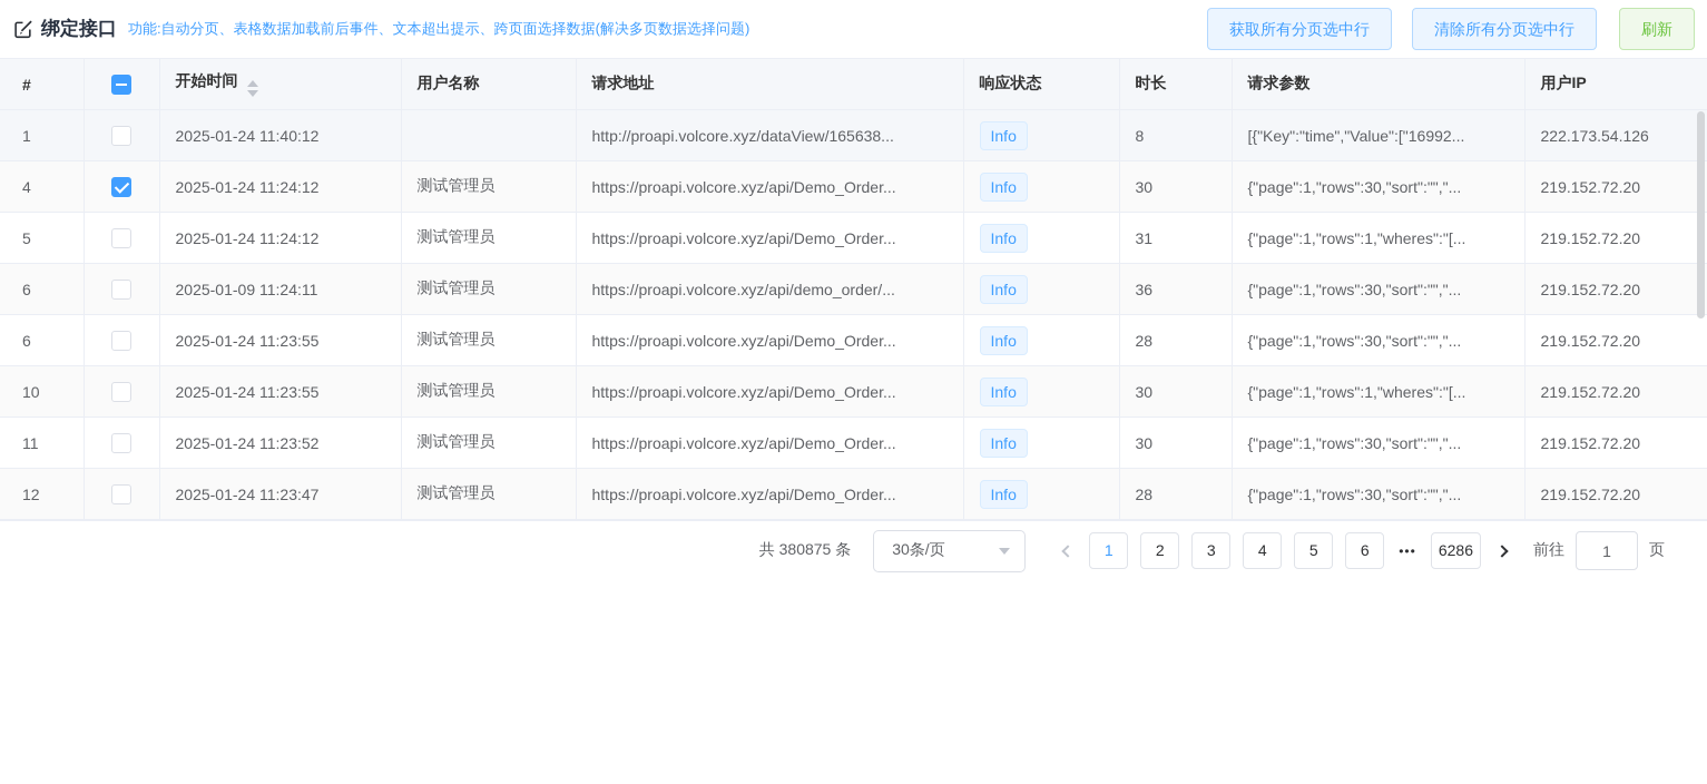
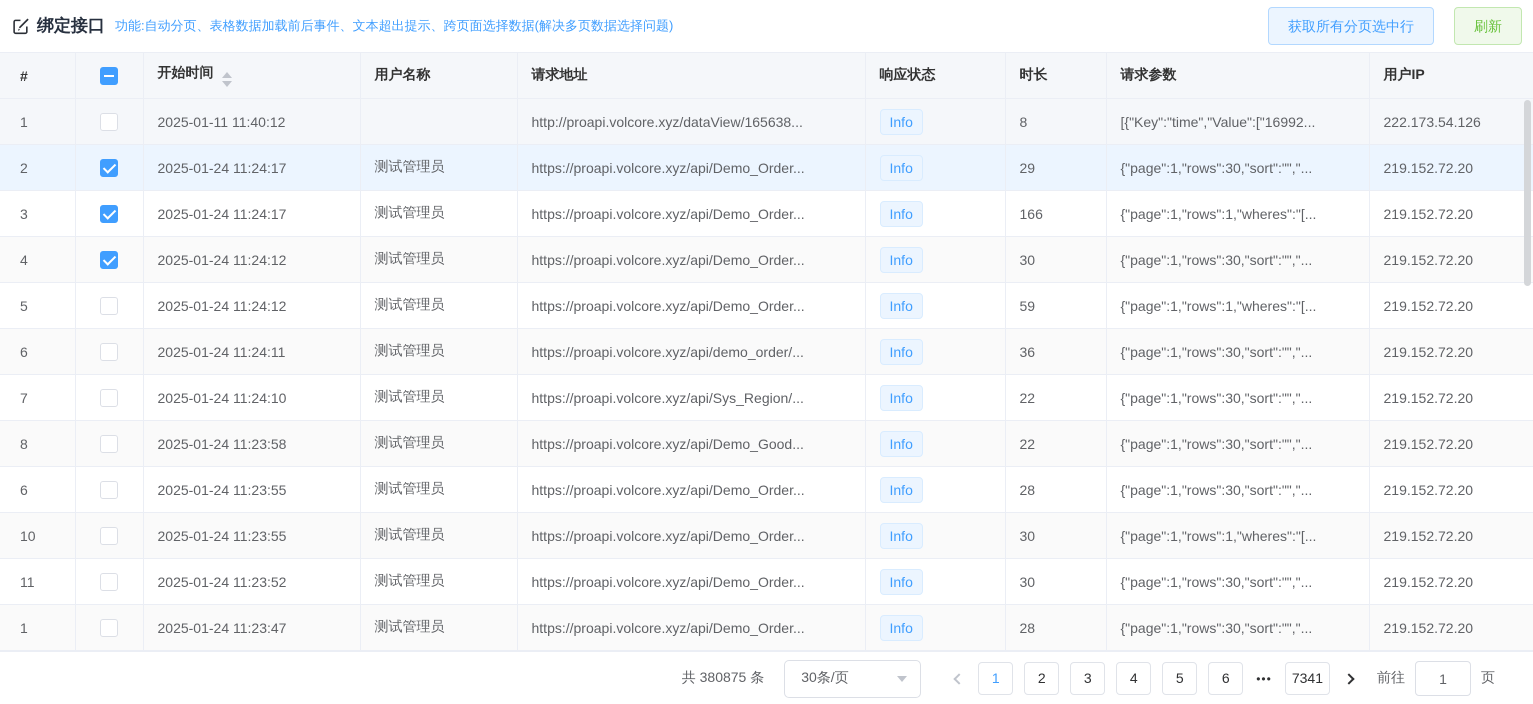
  绑定接口
  功能:自动分页、表格数据加载前后事件、文本超出提示、跨页面选择数据(解决多页数据选择问题)
  获取所有分页选中行
- 清除所有分页选中行
  刷新
  #		开始时间	用户名称	请求地址	响应状态	时长	请求参数	用户IP
- 1		2025-01-24 11:40:12		http://proapi.volcore.xyz/dataView/165638...	Info	8	[{"Key":"time","Value":["16992...	222.173.54.126
+ 1		2025-01-11 11:40:12		http://proapi.volcore.xyz/dataView/165638...	Info	8	[{"Key":"time","Value":["16992...	222.173.54.126
+ 2		2025-01-24 11:24:17	测试管理员	https://proapi.volcore.xyz/api/Demo_Order...	Info	29	{"page":1,"rows":30,"sort":"","...	219.152.72.20
+ 3		2025-01-24 11:24:17	测试管理员	https://proapi.volcore.xyz/api/Demo_Order...	Info	166	{"page":1,"rows":1,"wheres":"[...	219.152.72.20
  4		2025-01-24 11:24:12	测试管理员	https://proapi.volcore.xyz/api/Demo_Order...	Info	30	{"page":1,"rows":30,"sort":"","...	219.152.72.20
- 5		2025-01-24 11:24:12	测试管理员	https://proapi.volcore.xyz/api/Demo_Order...	Info	31	{"page":1,"rows":1,"wheres":"[...	219.152.72.20
+ 5		2025-01-24 11:24:12	测试管理员	https://proapi.volcore.xyz/api/Demo_Order...	Info	59	{"page":1,"rows":1,"wheres":"[...	219.152.72.20
- 6		2025-01-09 11:24:11	测试管理员	https://proapi.volcore.xyz/api/demo_order/...	Info	36	{"page":1,"rows":30,"sort":"","...	219.152.72.20
+ 6		2025-01-24 11:24:11	测试管理员	https://proapi.volcore.xyz/api/demo_order/...	Info	36	{"page":1,"rows":30,"sort":"","...	219.152.72.20
+ 7		2025-01-24 11:24:10	测试管理员	https://proapi.volcore.xyz/api/Sys_Region/...	Info	22	{"page":1,"rows":30,"sort":"","...	219.152.72.20
+ 8		2025-01-24 11:23:58	测试管理员	https://proapi.volcore.xyz/api/Demo_Good...	Info	22	{"page":1,"rows":30,"sort":"","...	219.152.72.20
  6		2025-01-24 11:23:55	测试管理员	https://proapi.volcore.xyz/api/Demo_Order...	Info	28	{"page":1,"rows":30,"sort":"","...	219.152.72.20
  10		2025-01-24 11:23:55	测试管理员	https://proapi.volcore.xyz/api/Demo_Order...	Info	30	{"page":1,"rows":1,"wheres":"[...	219.152.72.20
  11		2025-01-24 11:23:52	测试管理员	https://proapi.volcore.xyz/api/Demo_Order...	Info	30	{"page":1,"rows":30,"sort":"","...	219.152.72.20
- 12		2025-01-24 11:23:47	测试管理员	https://proapi.volcore.xyz/api/Demo_Order...	Info	28	{"page":1,"rows":30,"sort":"","...	219.152.72.20
+ 1		2025-01-24 11:23:47	测试管理员	https://proapi.volcore.xyz/api/Demo_Order...	Info	28	{"page":1,"rows":30,"sort":"","...	219.152.72.20
  共 380875 条
  30条/页
  1
  2
  3
  4
  5
  6
  •••
- 6286
+ 7341
  前往
  1
  页
